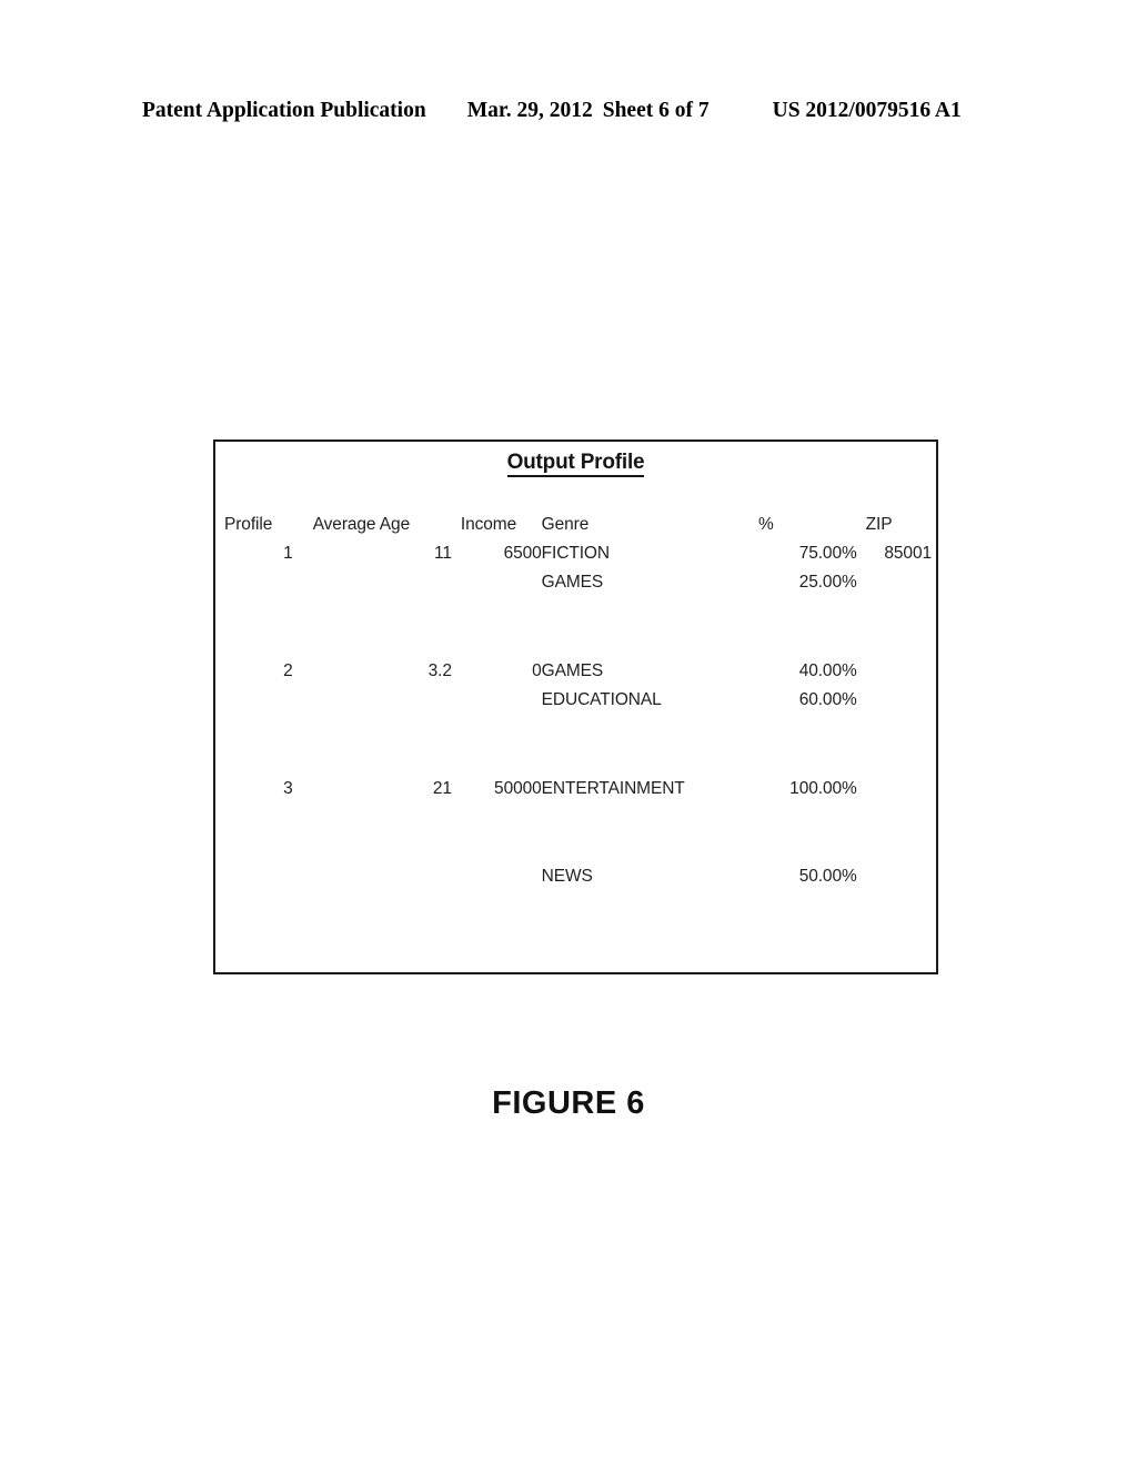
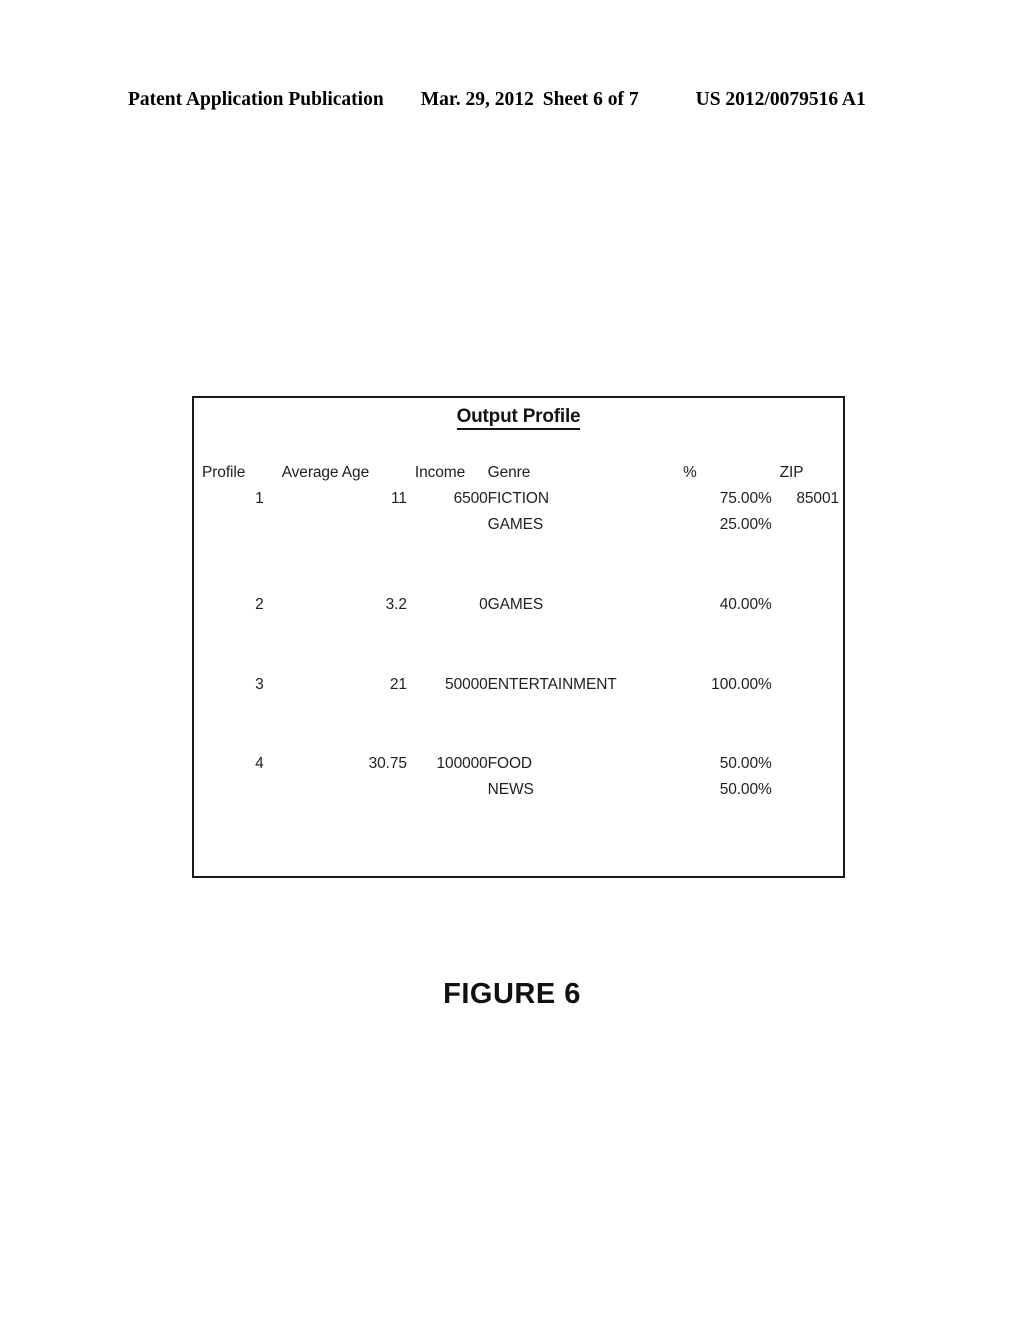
  Patent Application Publication
  Mar. 29, 2012
  Sheet 6 of 7
  US 2012/0079516 A1
  Output Profile
  Profile	Average Age	Income	Genre	%	ZIP
  1	11	6500	FICTION	75.00%	85001
  			GAMES	25.00%
  2	3.2	0	GAMES	40.00%
- 			EDUCATIONAL	60.00%
  3	21	50000	ENTERTAINMENT	100.00%
+ 4	30.75	100000	FOOD	50.00%
  			NEWS	50.00%
  FIGURE 6
